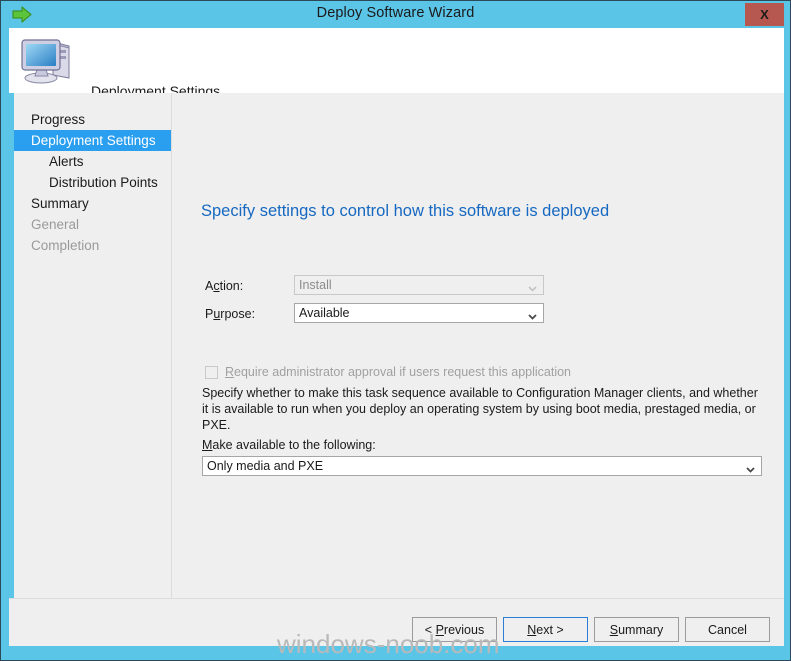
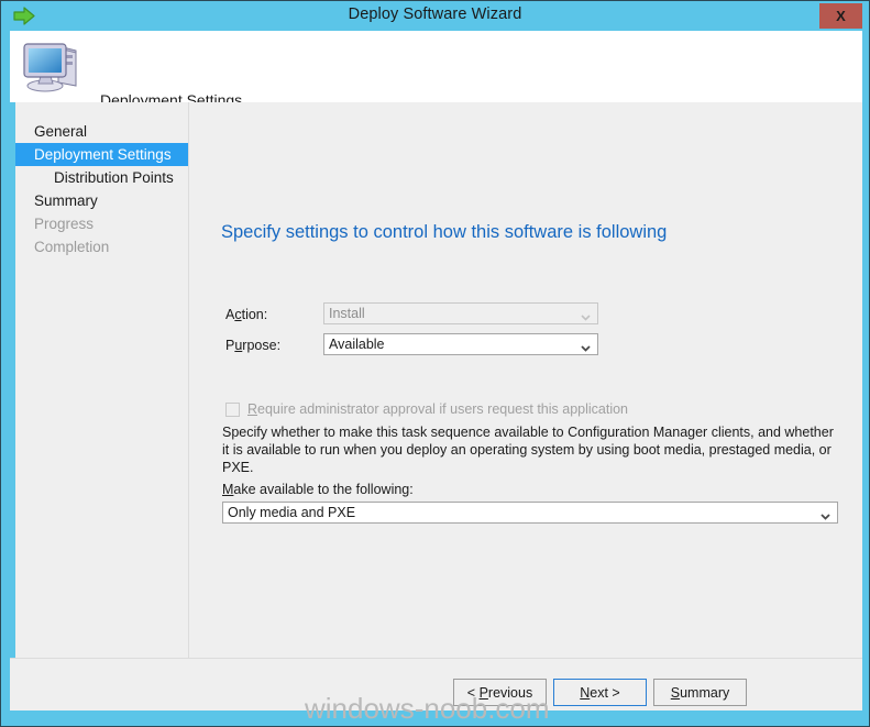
  Deploy Software Wizard
  X
  Deployment Settings
- Progress
+ General
  Deployment Settings
- Alerts
  Distribution Points
  Summary
- General
+ Progress
  Completion
- Specify settings to control how this software is deployed
+ Specify settings to control how this software is following
  Action:
  Install
  Purpose:
  Available
  Require administrator approval if users request this application
  Specify whether to make this task sequence available to Configuration Manager clients, and whether it is available to run when you deploy an operating system by using boot media, prestaged media, or PXE.
  Make available to the following:
  Only media and PXE
  < Previous
  Next >
  Summary
- Cancel
  windows-noob.com
